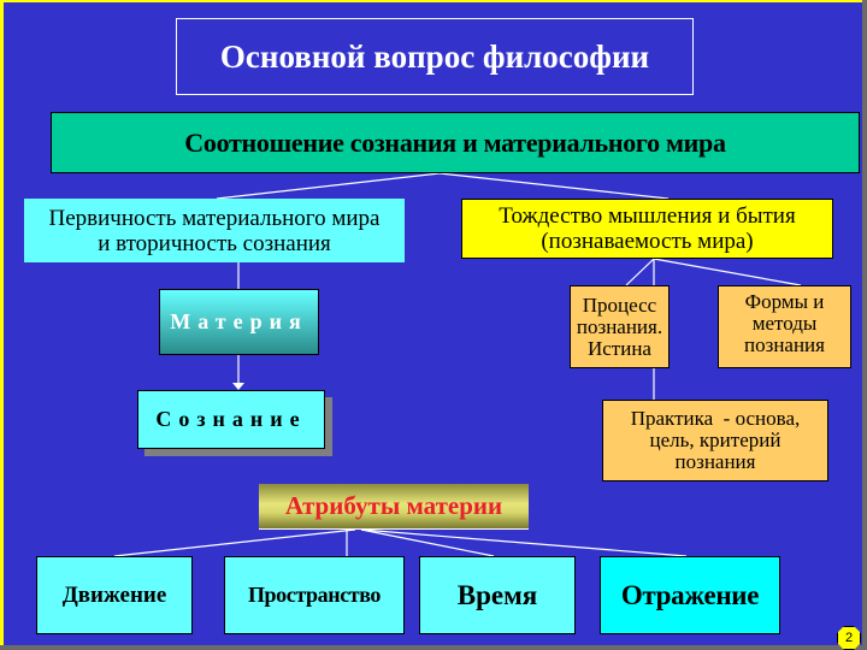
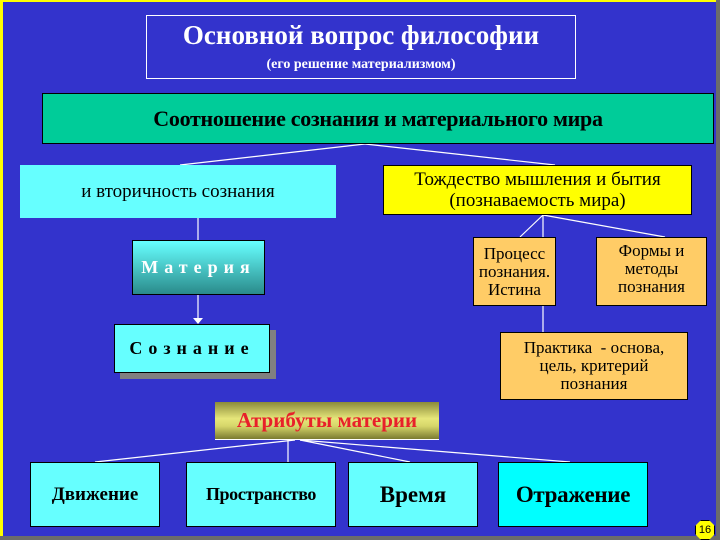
  Основной вопрос философии
+ (его решение материализмом)
  Соотношение сознания и материального мира
- Первичность материального мира
  и вторичность сознания
  Тождество мышления и бытия
  (познаваемость мира)
  Материя
  Сознание
  Процесс
  познания.
  Истина
  Формы и
  методы
  познания
  Практика - основа,
  цель, критерий
  познания
  Атрибуты материи
  Движение
  Пространство
  Время
  Отражение
- 2
+ 16
